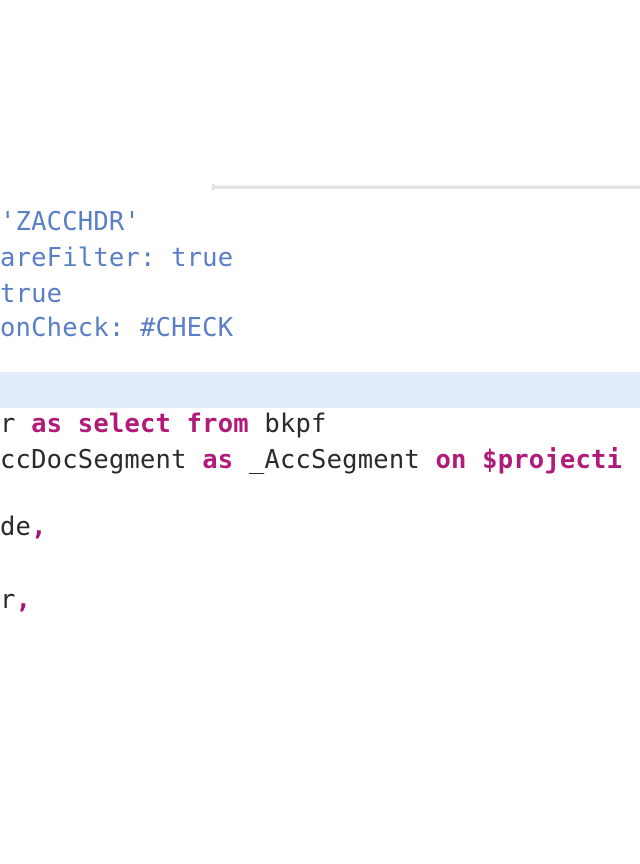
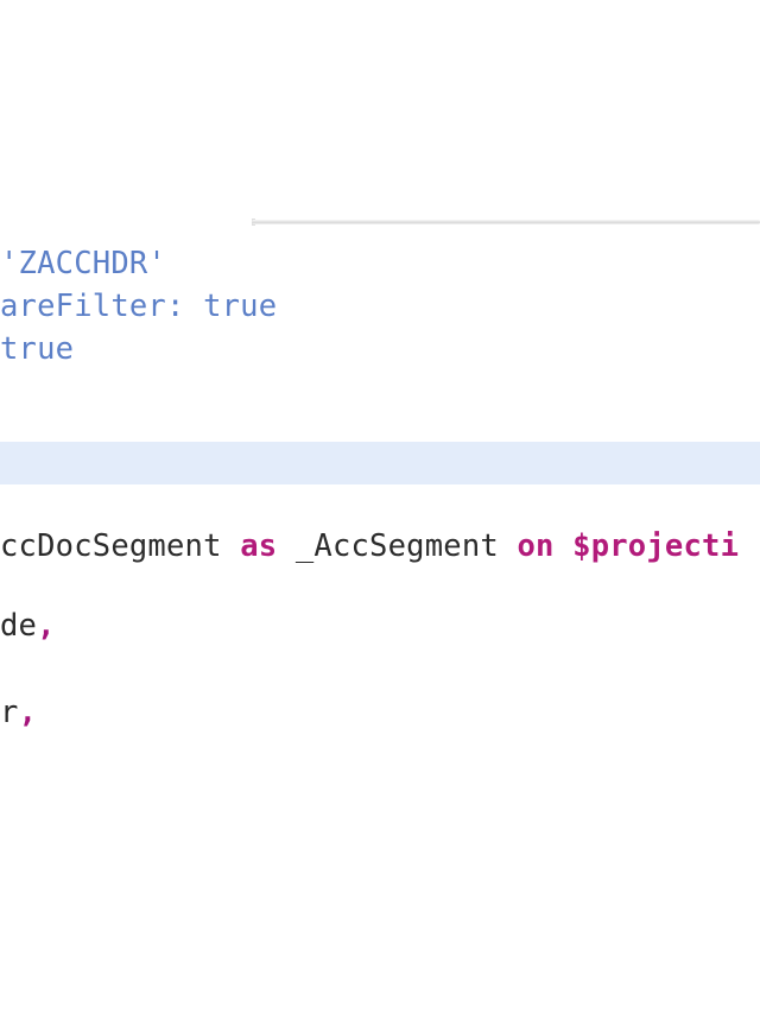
  'ZACCHDR'
  areFilter: true
  true
- onCheck: #CHECK
- r as select from bkpf
  ccDocSegment as _AccSegment on $projecti
  de,
  r,
